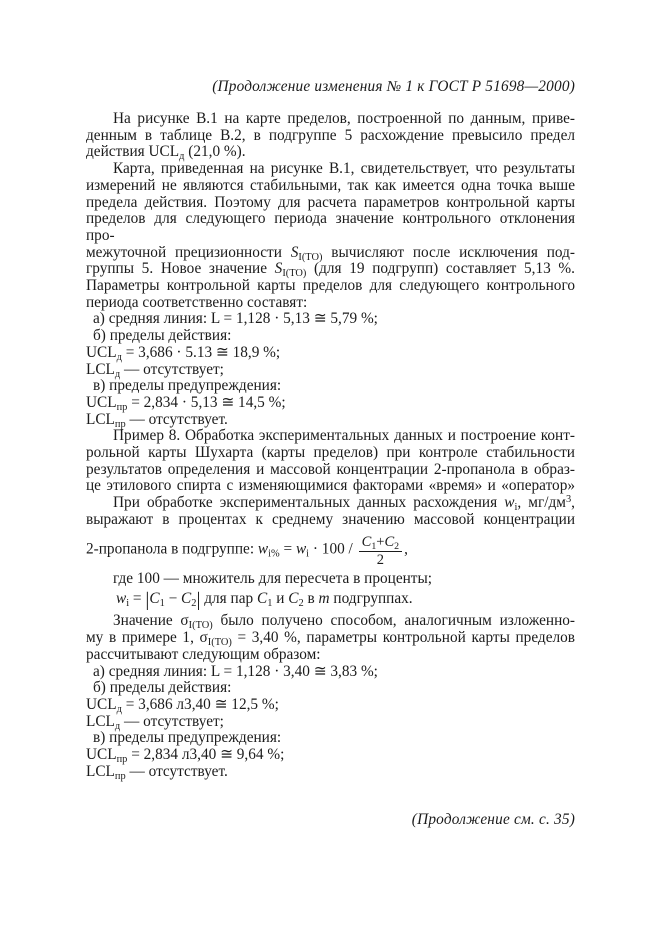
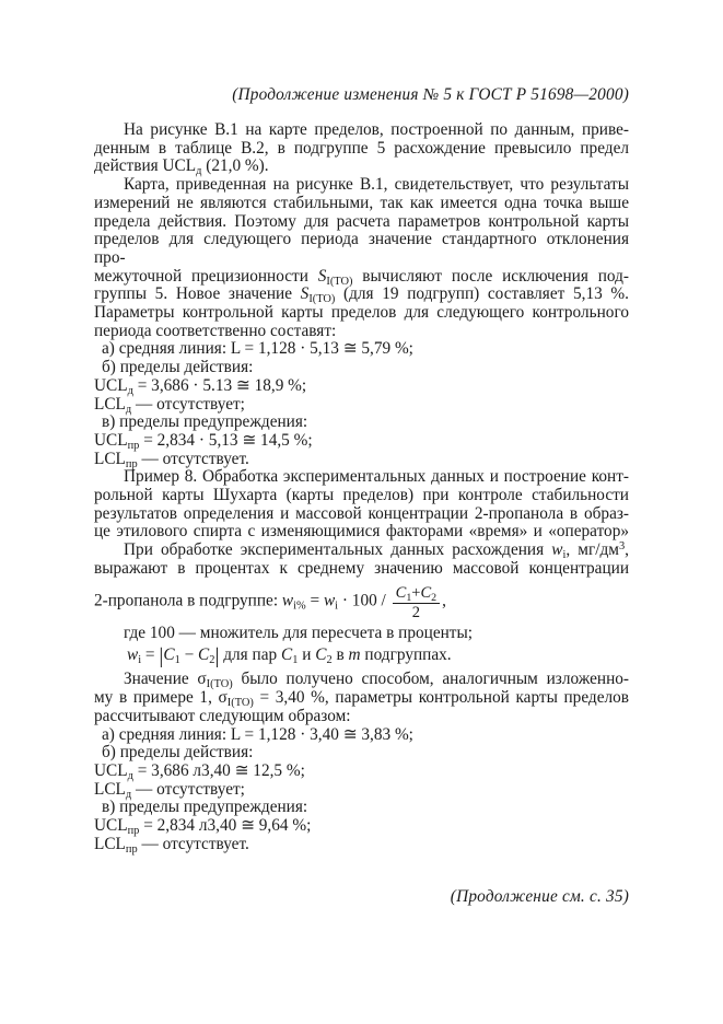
- (Продолжение изменения № 1 к ГОСТ Р 51698—2000)
+ (Продолжение изменения № 5 к ГОСТ Р 51698—2000)
  На рисунке В.1 на карте пределов, построенной по данным, приве-
  денным в таблице В.2, в подгруппе 5 расхождение превысило предел
  действия UCLд (21,0 %).
  Карта, приведенная на рисунке В.1, свидетельствует, что результаты
  измерений не являются стабильными, так как имеется одна точка выше
  предела действия. Поэтому для расчета параметров контрольной карты
- пределов для следующего периода значение контрольного отклонения про-
+ пределов для следующего периода значение стандартного отклонения про-
  межуточной прецизионности SI(TO) вычисляют после исключения под-
  группы 5. Новое значение SI(TO) (для 19 подгрупп) составляет 5,13 %.
  Параметры контрольной карты пределов для следующего контрольного
  периода соответственно составят:
  а) средняя линия: L = 1,128 · 5,13 ≅ 5,79 %;
  б) пределы действия:
  UCLд = 3,686 · 5.13 ≅ 18,9 %;
  LCLд — отсутствует;
  в) пределы предупреждения:
  UCLпр = 2,834 · 5,13 ≅ 14,5 %;
  LCLпр — отсутствует.
  Пример 8. Обработка экспериментальных данных и построение конт-
  рольной карты Шухарта (карты пределов) при контроле стабильности
  результатов определения и массовой концентрации 2-пропанола в образ-
  це этилового спирта с изменяющимися факторами «время» и «оператор»
  При обработке экспериментальных данных расхождения wi, мг/дм3,
  выражают в процентах к среднему значению массовой концентрации
  2-пропанола в подгруппе: wi% = wi · 100 /
  C1+C2
  2
  ,
  где 100 — множитель для пересчета в проценты;
  wi = |C1 − C2| для пар C1 и C2 в m подгруппах.
  Значение σI(TO) было получено способом, аналогичным изложенно-
  му в примере 1, σI(TO) = 3,40 %, параметры контрольной карты пределов
  рассчитывают следующим образом:
  а) средняя линия: L = 1,128 · 3,40 ≅ 3,83 %;
  б) пределы действия:
  UCLд = 3,686 л3,40 ≅ 12,5 %;
  LCLд — отсутствует;
  в) пределы предупреждения:
  UCLпр = 2,834 л3,40 ≅ 9,64 %;
  LCLпр — отсутствует.
  (Продолжение см. с. 35)
